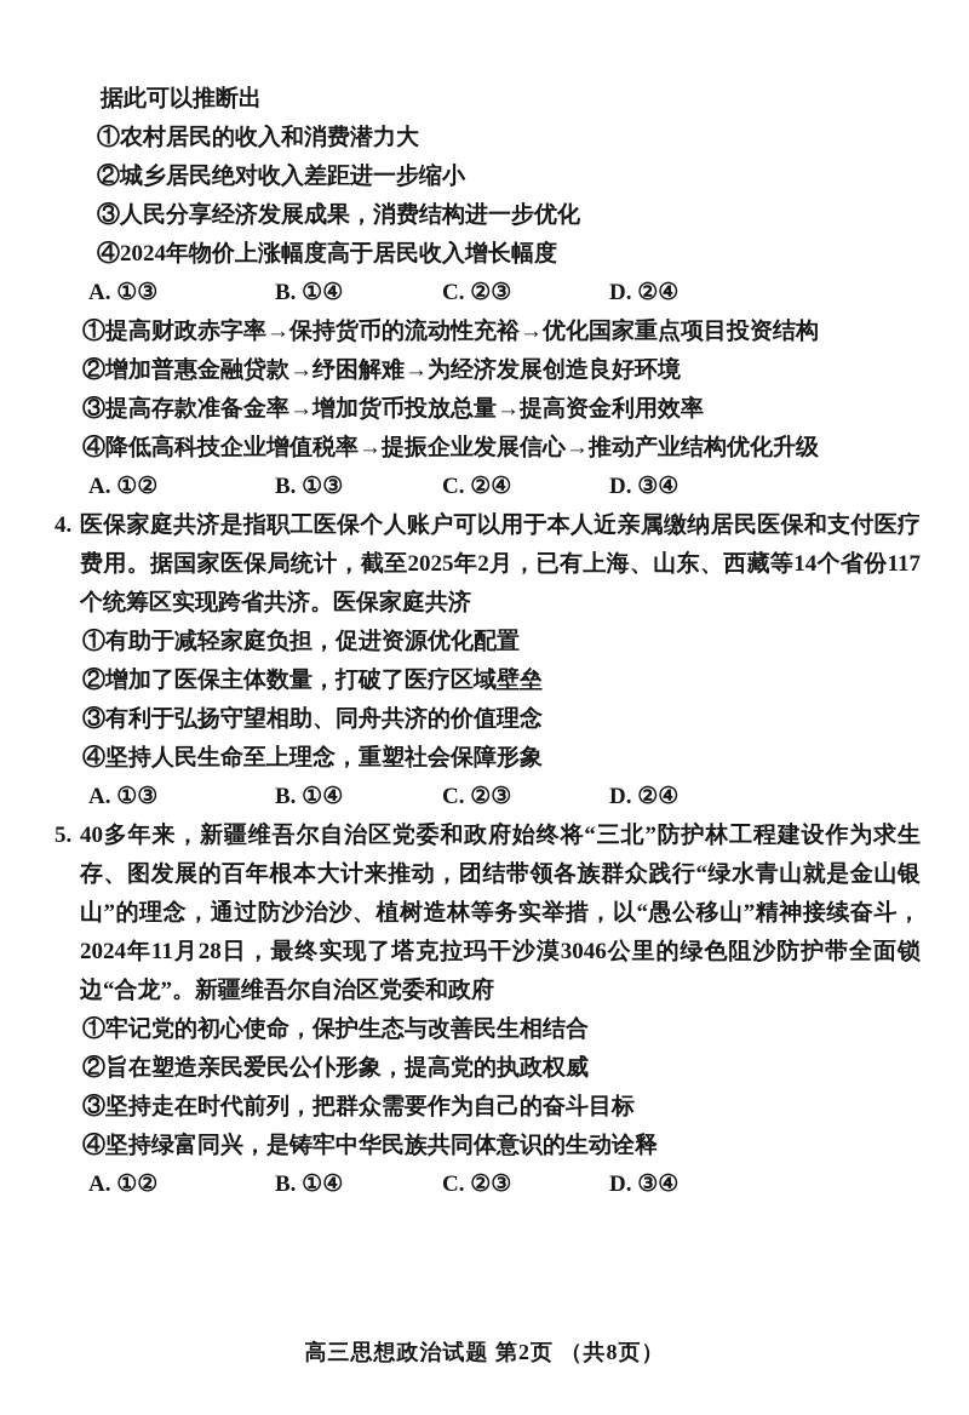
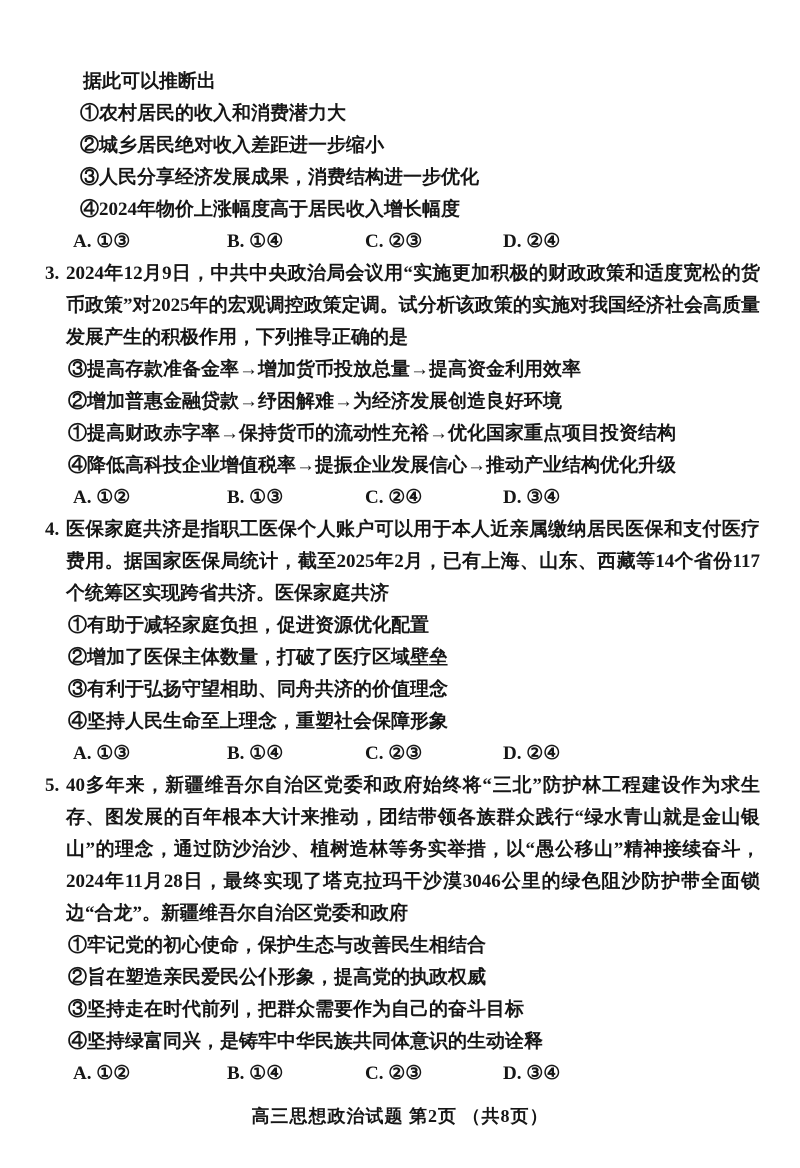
  据此可以推断出
  ①农村居民的收入和消费潜力大
  ②城乡居民绝对收入差距进一步缩小
  ③人民分享经济发展成果，消费结构进一步优化
  ④2024年物价上涨幅度高于居民收入增长幅度
  A. ①③
  B. ①④
  C. ②③
  D. ②④
+ 3.
+ 2024年12月9日，中共中央政治局会议用“实施更加积极的财政政策和适度宽松的货币政策”对2025年的宏观调控政策定调。试分析该政策的实施对我国经济社会高质量发展产生的积极作用，下列推导正确的是
- ①提高财政赤字率→保持货币的流动性充裕→优化国家重点项目投资结构
+ ③提高存款准备金率→增加货币投放总量→提高资金利用效率
  ②增加普惠金融贷款→纾困解难→为经济发展创造良好环境
- ③提高存款准备金率→增加货币投放总量→提高资金利用效率
+ ①提高财政赤字率→保持货币的流动性充裕→优化国家重点项目投资结构
  ④降低高科技企业增值税率→提振企业发展信心→推动产业结构优化升级
  A. ①②
  B. ①③
  C. ②④
  D. ③④
  4.
  医保家庭共济是指职工医保个人账户可以用于本人近亲属缴纳居民医保和支付医疗费用。据国家医保局统计，截至2025年2月，已有上海、山东、西藏等14个省份117个统筹区实现跨省共济。医保家庭共济
  ①有助于减轻家庭负担，促进资源优化配置
  ②增加了医保主体数量，打破了医疗区域壁垒
  ③有利于弘扬守望相助、同舟共济的价值理念
  ④坚持人民生命至上理念，重塑社会保障形象
  A. ①③
  B. ①④
  C. ②③
  D. ②④
  5.
  40多年来，新疆维吾尔自治区党委和政府始终将“三北”防护林工程建设作为求生存、图发展的百年根本大计来推动，团结带领各族群众践行“绿水青山就是金山银山”的理念，通过防沙治沙、植树造林等务实举措，以“愚公移山”精神接续奋斗，2024年11月28日，最终实现了塔克拉玛干沙漠3046公里的绿色阻沙防护带全面锁边“合龙”。新疆维吾尔自治区党委和政府
  ①牢记党的初心使命，保护生态与改善民生相结合
  ②旨在塑造亲民爱民公仆形象，提高党的执政权威
  ③坚持走在时代前列，把群众需要作为自己的奋斗目标
  ④坚持绿富同兴，是铸牢中华民族共同体意识的生动诠释
  A. ①②
  B. ①④
  C. ②③
  D. ③④
  高三思想政治试题 第2页 （共8页）
